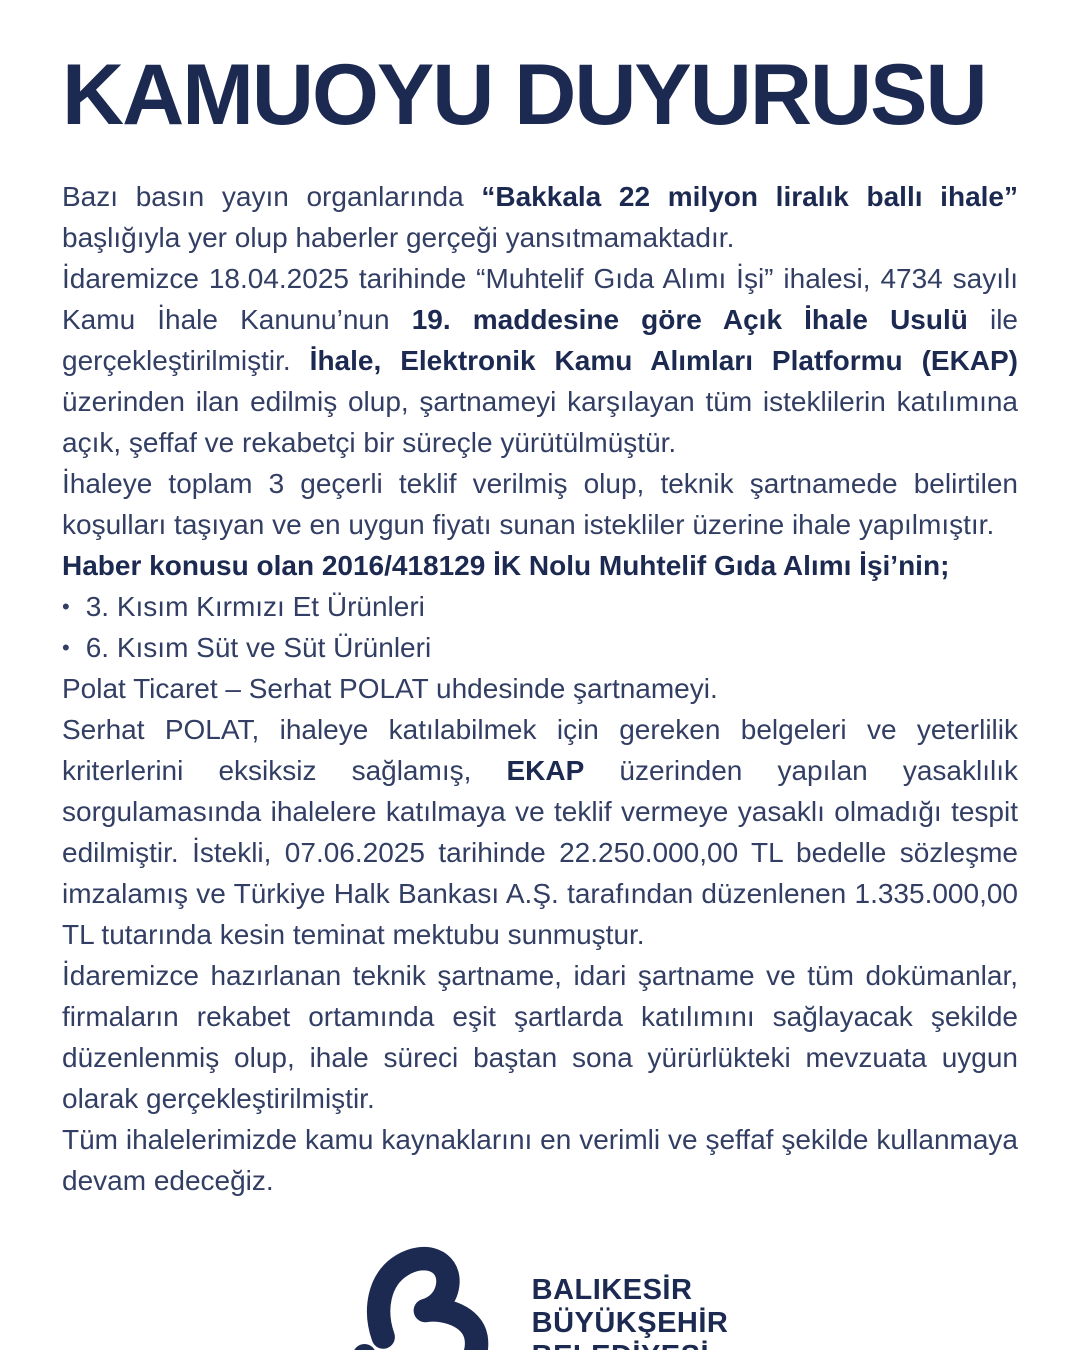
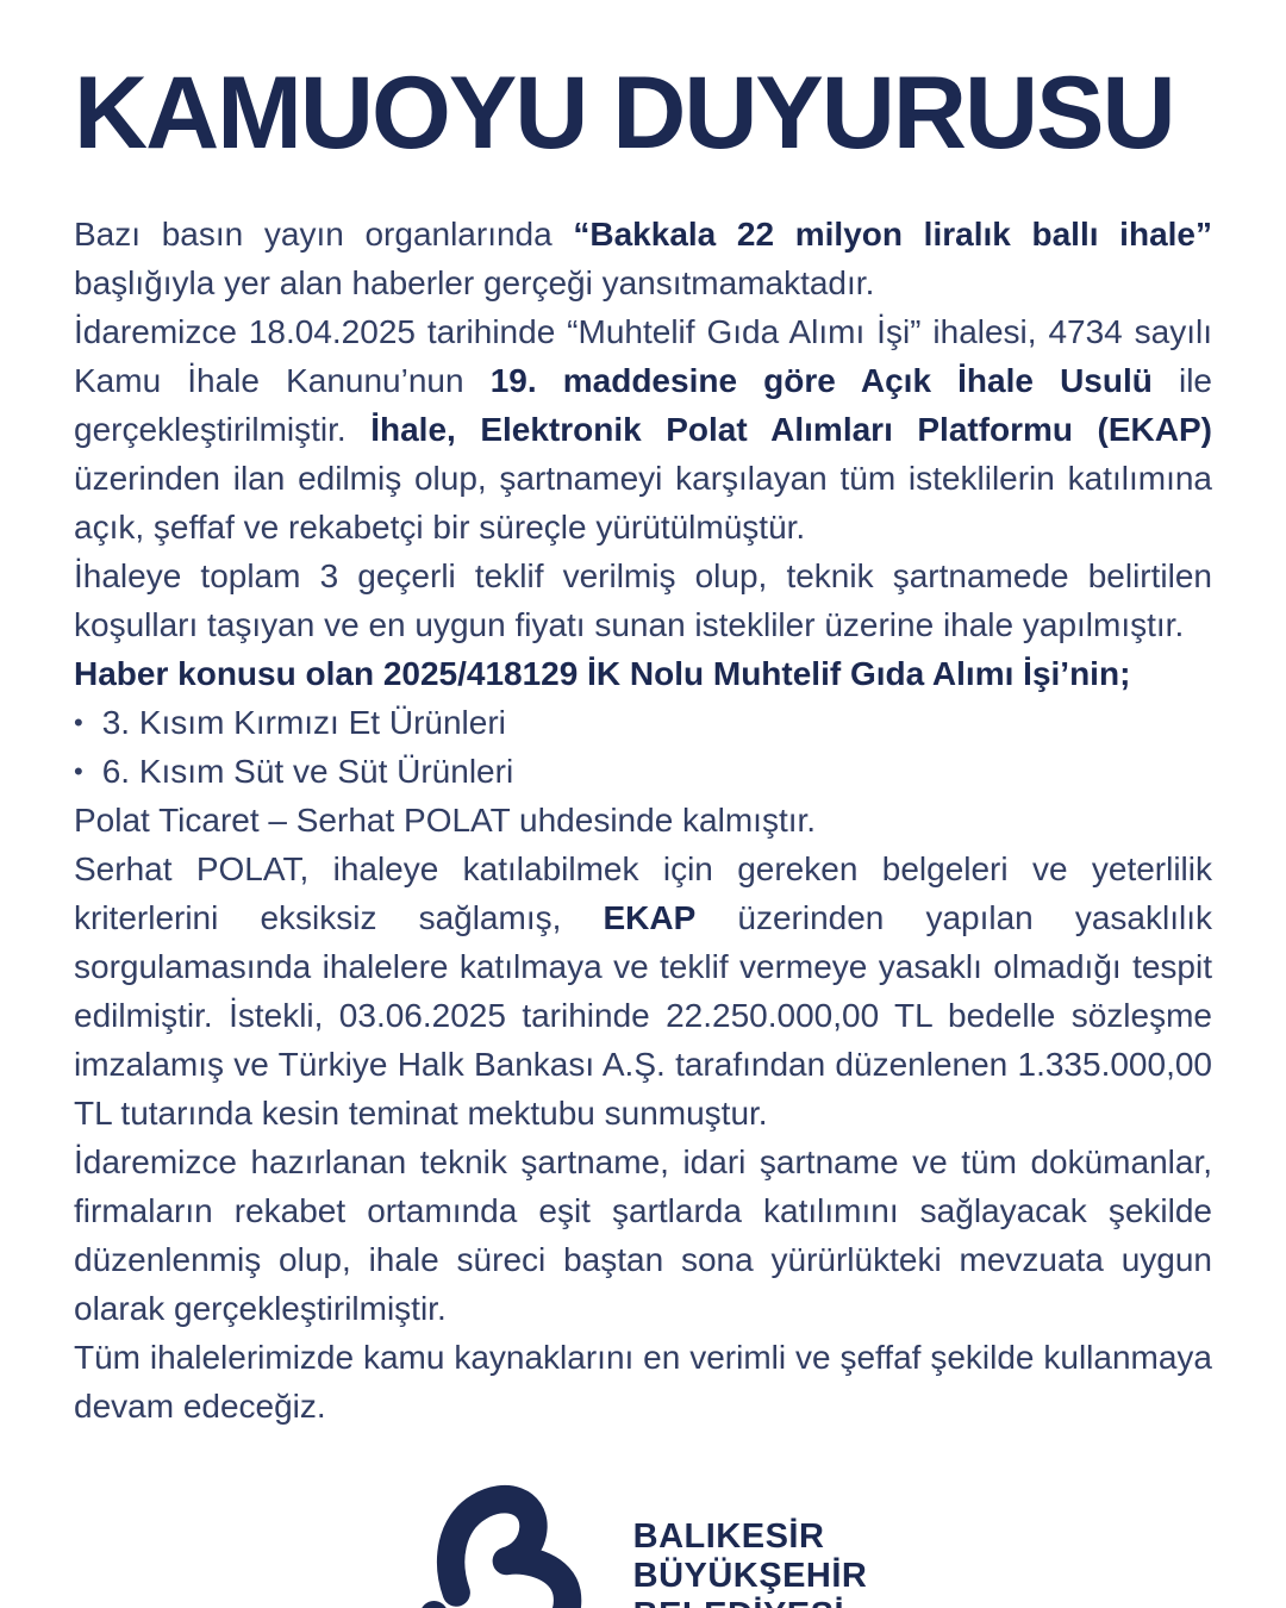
  KAMUOYU DUYURUSU
- Bazı basın yayın organlarında “Bakkala 22 milyon liralık ballı ihale” başlığıyla yer olup haberler gerçeği yansıtmamaktadır.
+ Bazı basın yayın organlarında “Bakkala 22 milyon liralık ballı ihale” başlığıyla yer alan haberler gerçeği yansıtmamaktadır.
- İdaremizce 18.04.2025 tarihinde “Muhtelif Gıda Alımı İşi” ihalesi, 4734 sayılı Kamu İhale Kanunu’nun 19. maddesine göre Açık İhale Usulü ile gerçekleştirilmiştir. İhale, Elektronik Kamu Alımları Platformu (EKAP) üzerinden ilan edilmiş olup, şartnameyi karşılayan tüm isteklilerin katılımına açık, şeffaf ve rekabetçi bir süreçle yürütülmüştür.
+ İdaremizce 18.04.2025 tarihinde “Muhtelif Gıda Alımı İşi” ihalesi, 4734 sayılı Kamu İhale Kanunu’nun 19. maddesine göre Açık İhale Usulü ile gerçekleştirilmiştir. İhale, Elektronik Polat Alımları Platformu (EKAP) üzerinden ilan edilmiş olup, şartnameyi karşılayan tüm isteklilerin katılımına açık, şeffaf ve rekabetçi bir süreçle yürütülmüştür.
  İhaleye toplam 3 geçerli teklif verilmiş olup, teknik şartnamede belirtilen koşulları taşıyan ve en uygun fiyatı sunan istekliler üzerine ihale yapılmıştır.
- Haber konusu olan 2016/418129 İK Nolu Muhtelif Gıda Alımı İşi’nin;
+ Haber konusu olan 2025/418129 İK Nolu Muhtelif Gıda Alımı İşi’nin;
  • 3. Kısım Kırmızı Et Ürünleri
  • 6. Kısım Süt ve Süt Ürünleri
- Polat Ticaret – Serhat POLAT uhdesinde şartnameyi.
+ Polat Ticaret – Serhat POLAT uhdesinde kalmıştır.
- Serhat POLAT, ihaleye katılabilmek için gereken belgeleri ve yeterlilik kriterlerini eksiksiz sağlamış, EKAP üzerinden yapılan yasaklılık sorgulamasında ihalelere katılmaya ve teklif vermeye yasaklı olmadığı tespit edilmiştir. İstekli, 07.06.2025 tarihinde 22.250.000,00 TL bedelle sözleşme imzalamış ve Türkiye Halk Bankası A.Ş. tarafından düzenlenen 1.335.000,00 TL tutarında kesin teminat mektubu sunmuştur.
+ Serhat POLAT, ihaleye katılabilmek için gereken belgeleri ve yeterlilik kriterlerini eksiksiz sağlamış, EKAP üzerinden yapılan yasaklılık sorgulamasında ihalelere katılmaya ve teklif vermeye yasaklı olmadığı tespit edilmiştir. İstekli, 03.06.2025 tarihinde 22.250.000,00 TL bedelle sözleşme imzalamış ve Türkiye Halk Bankası A.Ş. tarafından düzenlenen 1.335.000,00 TL tutarında kesin teminat mektubu sunmuştur.
  İdaremizce hazırlanan teknik şartname, idari şartname ve tüm dokümanlar, firmaların rekabet ortamında eşit şartlarda katılımını sağlayacak şekilde düzenlenmiş olup, ihale süreci baştan sona yürürlükteki mevzuata uygun olarak gerçekleştirilmiştir.
  Tüm ihalelerimizde kamu kaynaklarını en verimli ve şeffaf şekilde kullanmaya devam edeceğiz.
  BALIKESİR
  BÜYÜKŞEHİR
